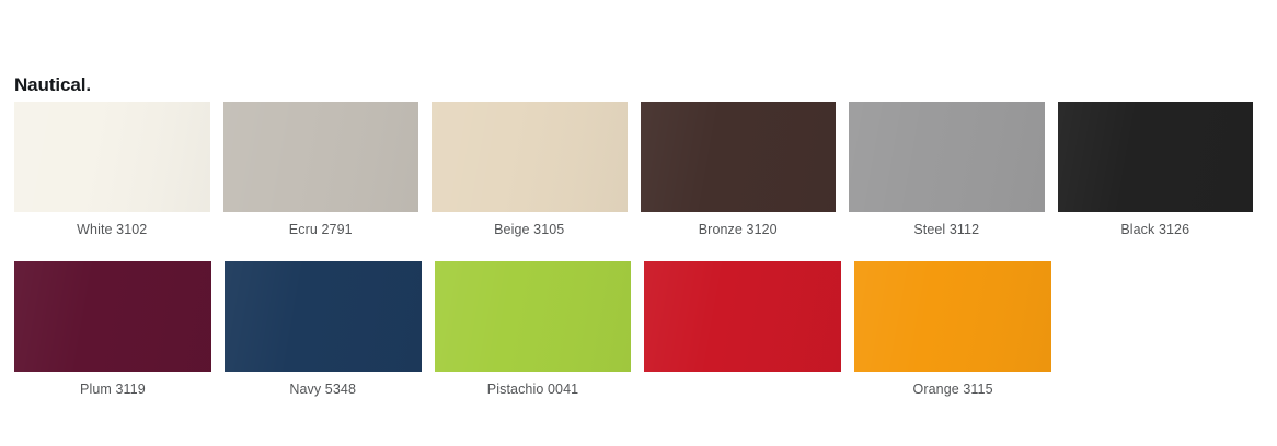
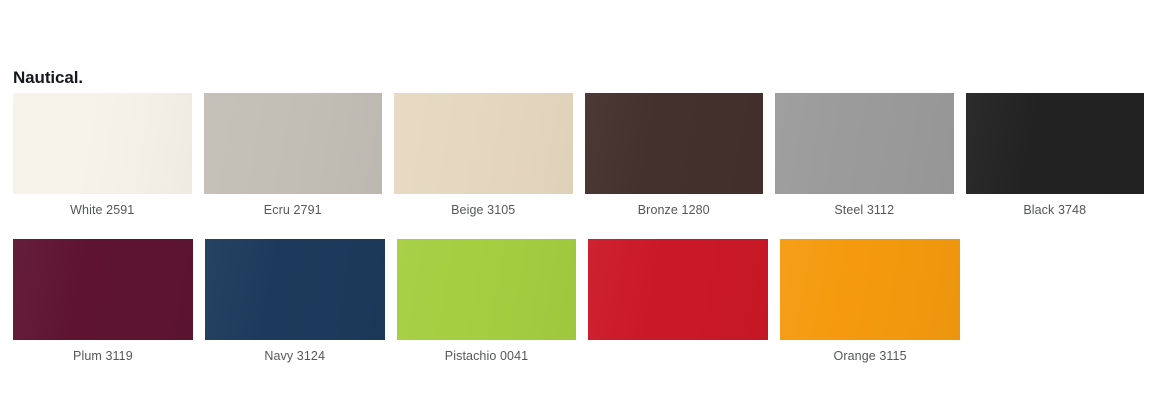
  Nautical.
- White 3102
+ White 2591
  Ecru 2791
  Beige 3105
- Bronze 3120
+ Bronze 1280
  Steel 3112
- Black 3126
+ Black 3748
  Plum 3119
- Navy 5348
+ Navy 3124
  Pistachio 0041
  Orange 3115
